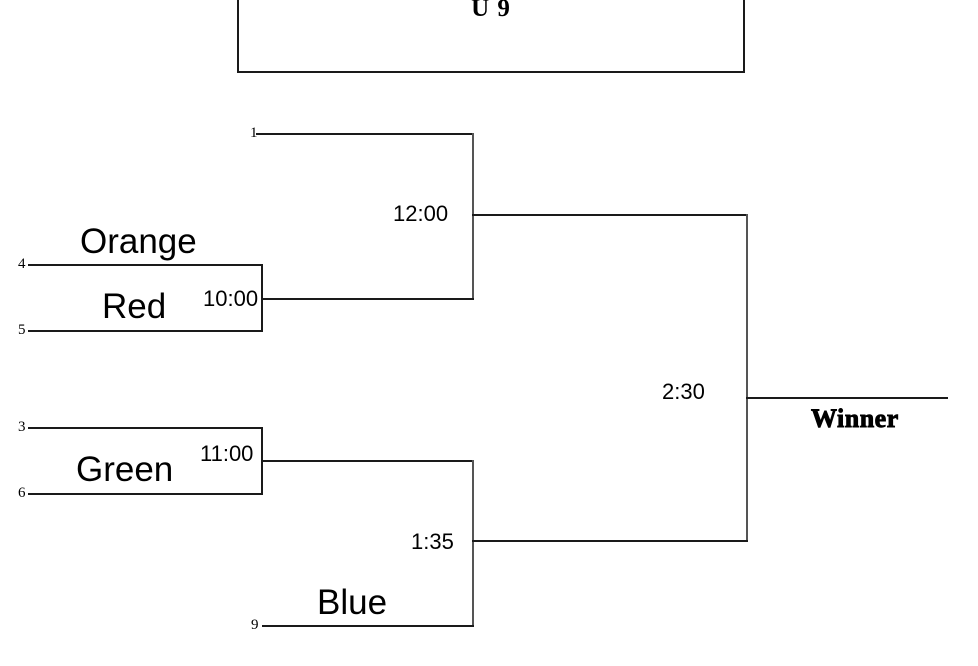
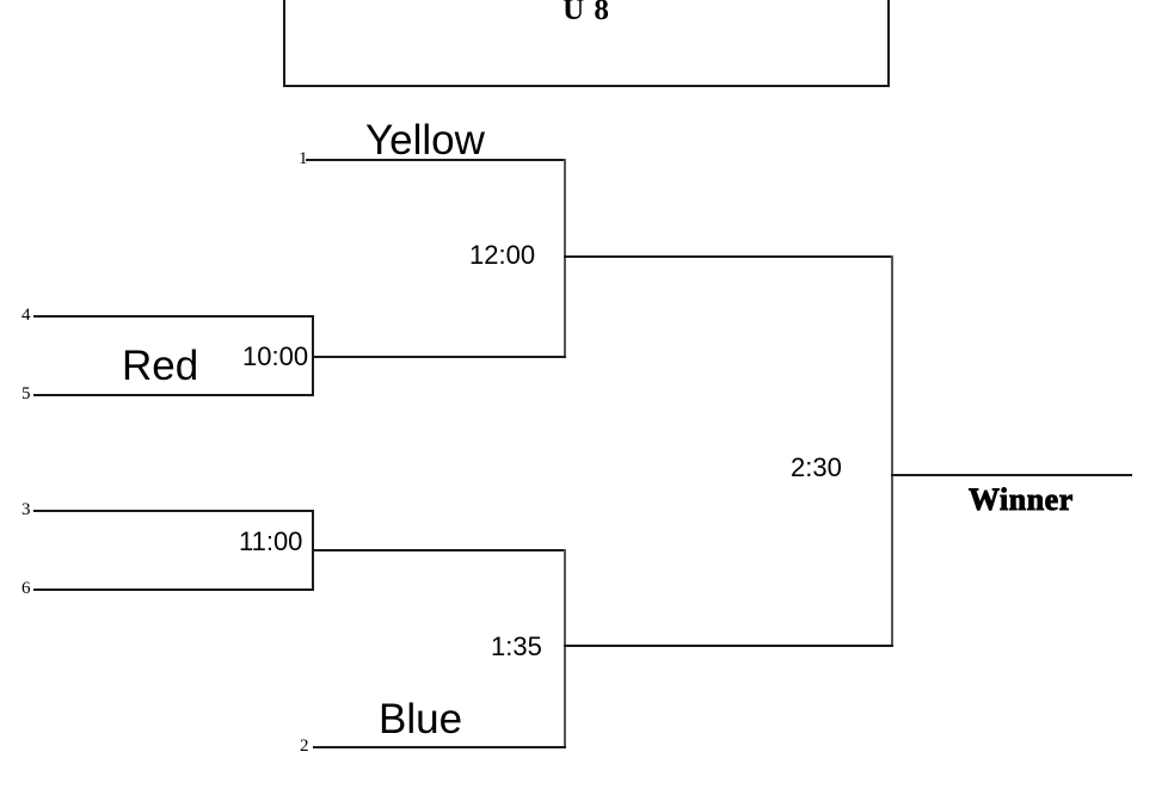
- U 9
+ U 8
+ Yellow
  1
- Orange
  4
  Red
  5
  10:00
  3
- Green
  6
  11:00
  Blue
- 9
+ 2
  12:00
  1:35
  2:30
  Winner
